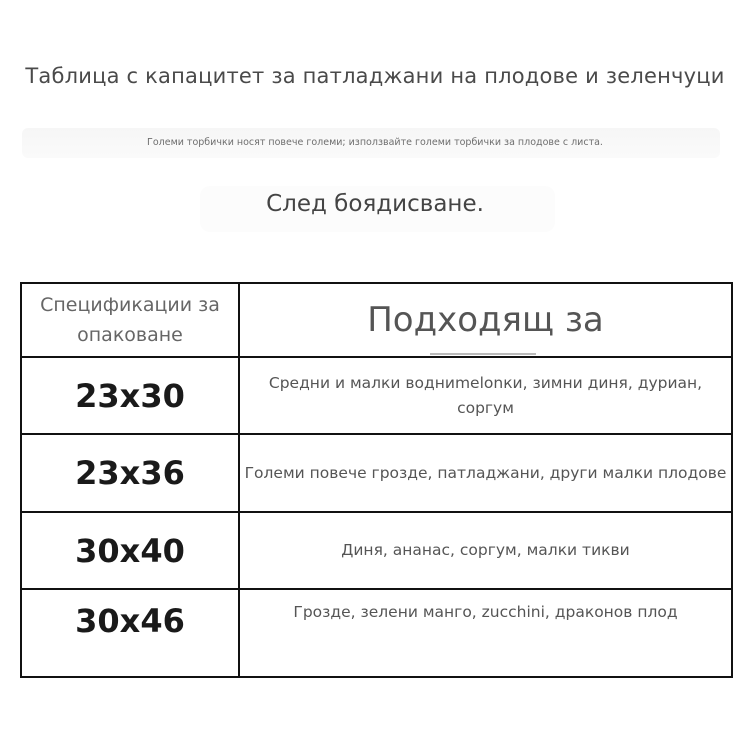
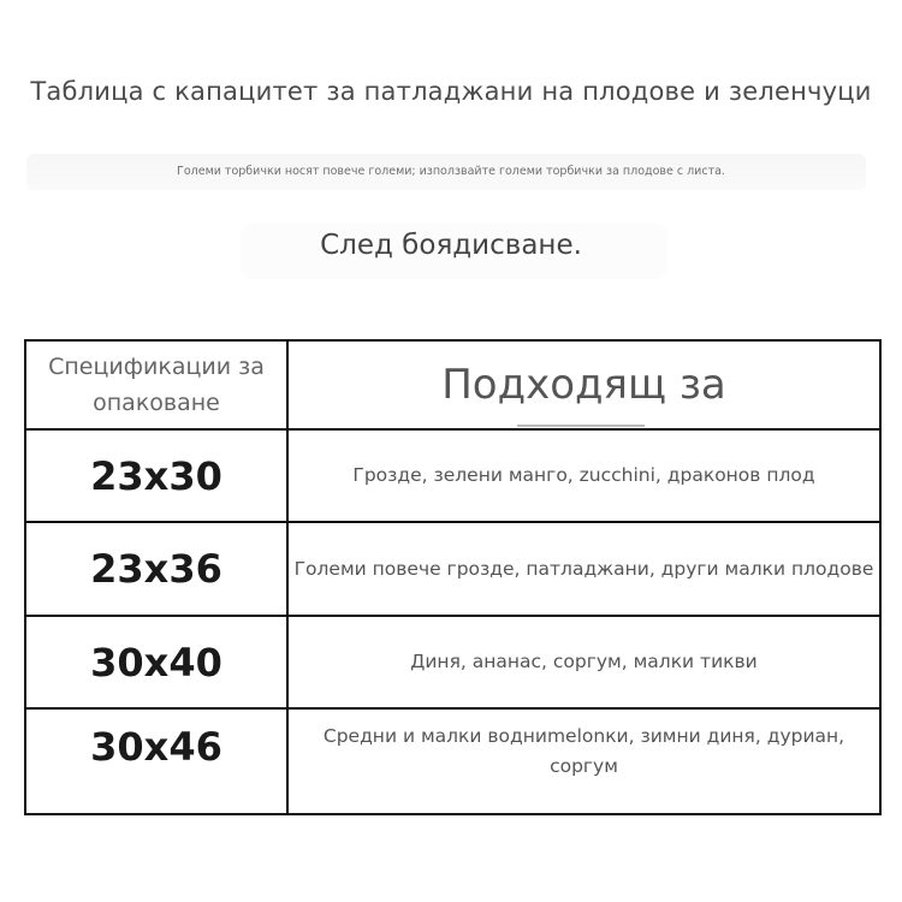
  Таблица с капацитет за патладжани на плодове и зеленчуци
  Големи торбички носят повече големи; използвайте големи торбички за плодове с листа.
  След боядисване.
  Спецификации за опаковане	Подходящ за
- 23x30	Средни и малки водниmelonки, зимни диня, дуриан, соргум
+ 23x30	Грозде, зелени манго, zucchini, драконов плод
  23x36	Големи повече грозде, патладжани, други малки плодове
  30x40	Диня, ананас, соргум, малки тикви
- 30x46	Грозде, зелени манго, zucchini, драконов плод
+ 30x46	Средни и малки водниmelonки, зимни диня, дуриан, соргум
